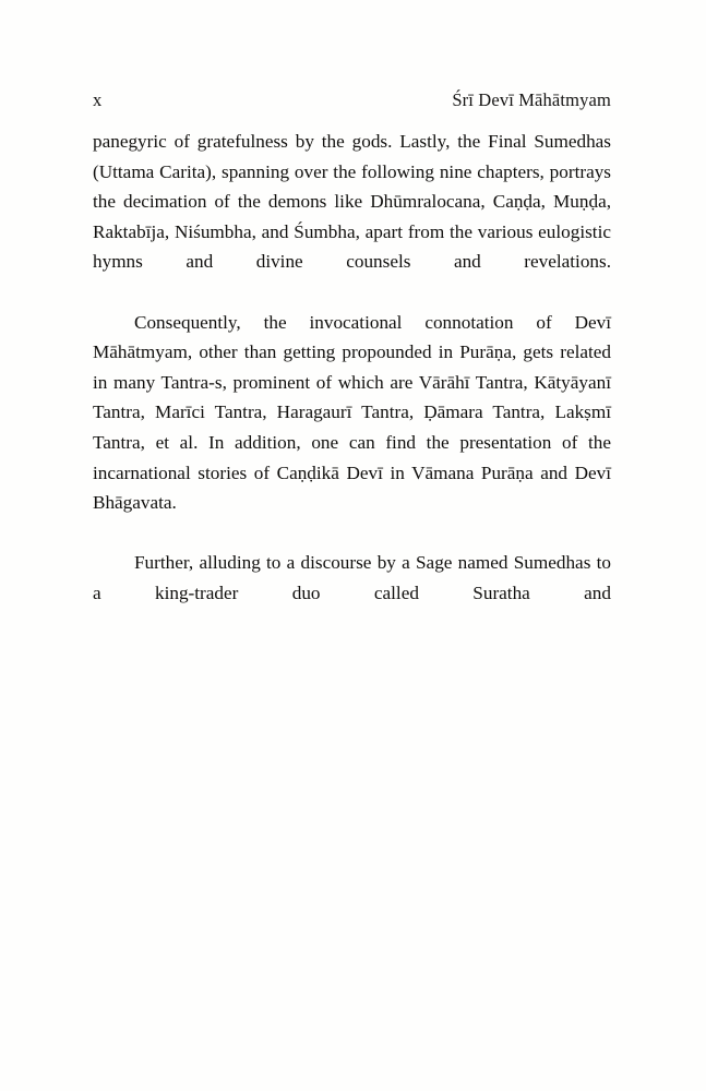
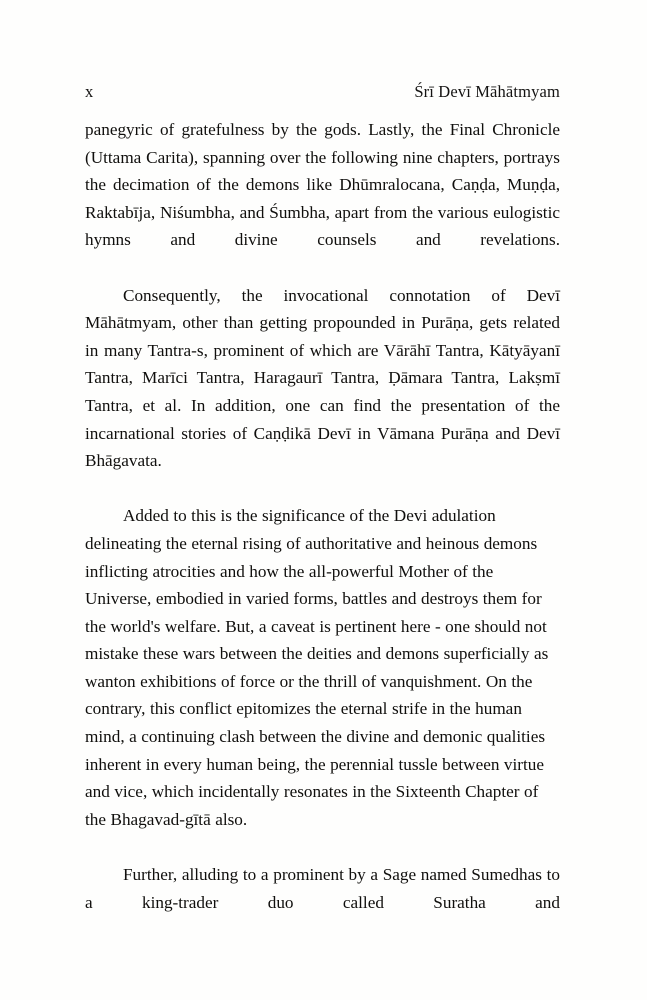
  x
  Śrī Devī Māhātmyam
- panegyric of gratefulness by the gods. Lastly, the Final Sumedhas (Uttama Carita), spanning over the following nine chapters, portrays the decimation of the demons like Dhūmralocana, Caṇḍa, Muṇḍa, Raktabīja, Niśumbha, and Śumbha, apart from the various eulogistic hymns and divine counsels and revelations.
+ panegyric of gratefulness by the gods. Lastly, the Final Chronicle (Uttama Carita), spanning over the following nine chapters, portrays the decimation of the demons like Dhūmralocana, Caṇḍa, Muṇḍa, Raktabīja, Niśumbha, and Śumbha, apart from the various eulogistic hymns and divine counsels and revelations.
  Consequently, the invocational connotation of Devī Māhātmyam, other than getting propounded in Purāṇa, gets related in many Tantra-s, prominent of which are Vārāhī Tantra, Kātyāyanī Tantra, Marīci Tantra, Haragaurī Tantra, Ḍāmara Tantra, Lakṣmī Tantra, et al. In addition, one can find the presentation of the incarnational stories of Caṇḍikā Devī in Vāmana Purāṇa and Devī Bhāgavata.
+ Added to this is the significance of the Devi adulation delineating the eternal rising of authoritative and heinous demons inflicting atrocities and how the all-powerful Mother of the Universe, embodied in varied forms, battles and destroys them for the world's welfare. But, a caveat is pertinent here - one should not mistake these wars between the deities and demons superficially as wanton exhibitions of force or the thrill of vanquishment. On the contrary, this conflict epitomizes the eternal strife in the human mind, a continuing clash between the divine and demonic qualities inherent in every human being, the perennial tussle between virtue and vice, which incidentally resonates in the Sixteenth Chapter of the Bhagavad-gītā also.
- Further, alluding to a discourse by a Sage named Sumedhas to a king-trader duo called Suratha and
+ Further, alluding to a prominent by a Sage named Sumedhas to a king-trader duo called Suratha and
